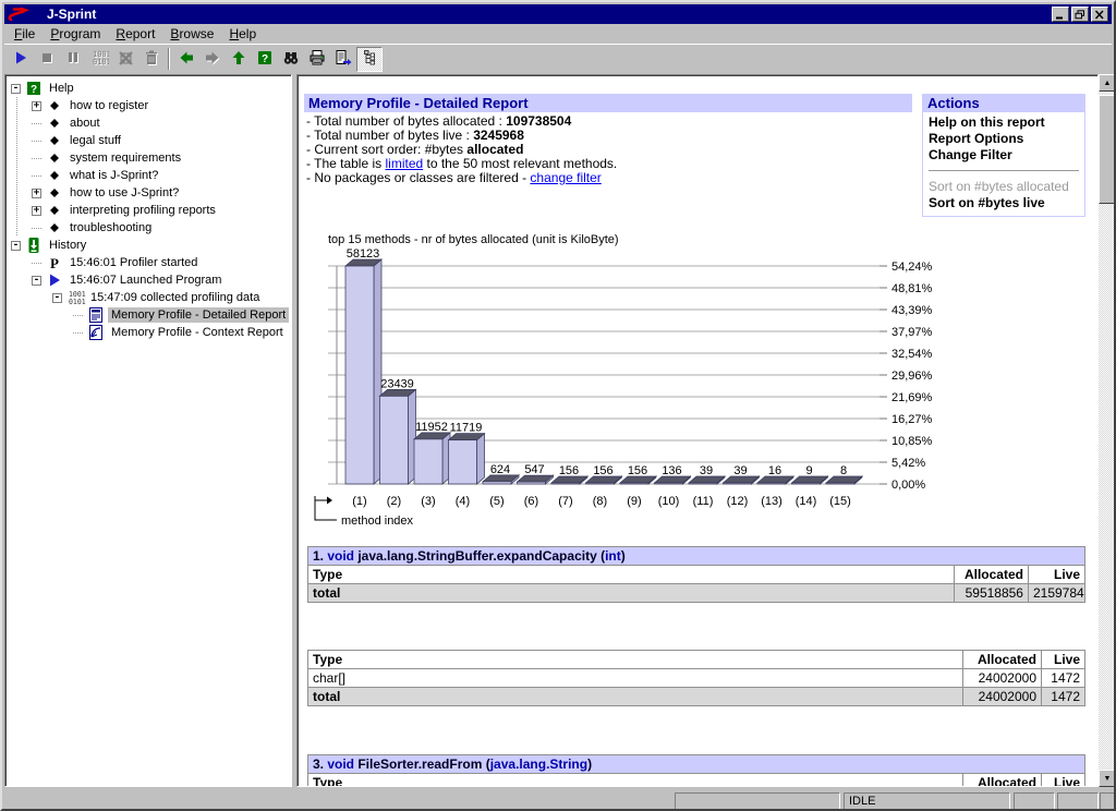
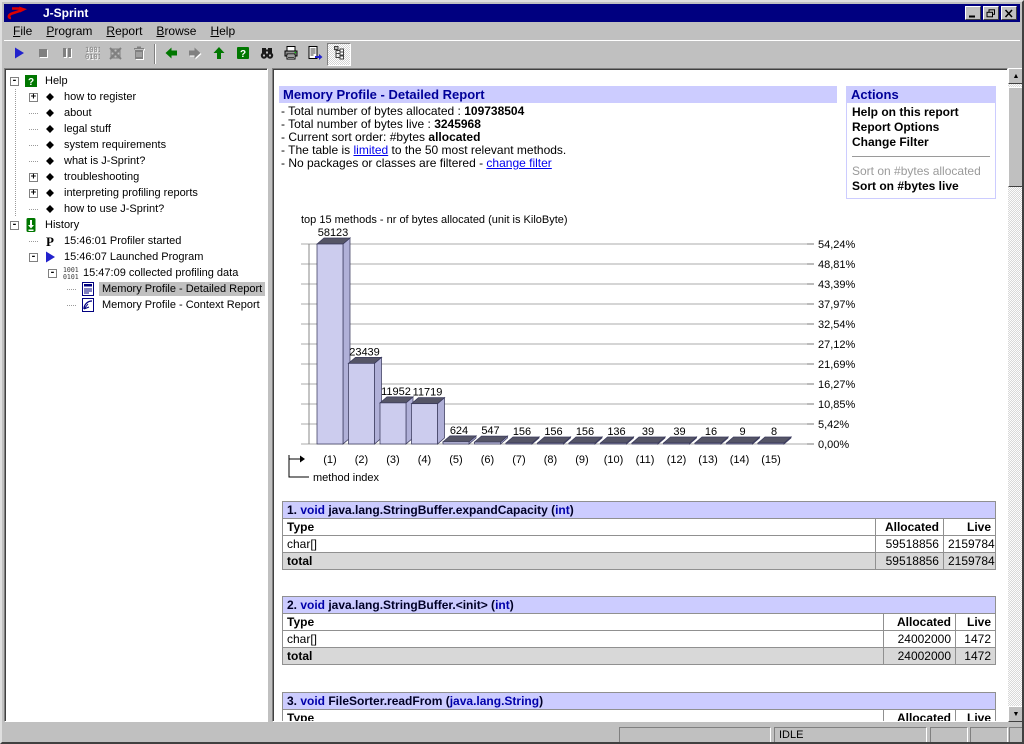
  J-Sprint
  File
  Program
  Report
  Browse
  Help
  100
  010
  1001
  0101
  ?
  -
  ?
  Help
  +
  how to register
  about
  legal stuff
  system requirements
  what is J-Sprint?
  +
- how to use J-Sprint?
+ troubleshooting
  +
  interpreting profiling reports
- troubleshooting
+ how to use J-Sprint?
  -
  History
  P
  15:46:01 Profiler started
  -
  15:46:07 Launched Program
  -
  1001
  0101
  15:47:09 collected profiling data
  Memory Profile - Detailed Report
  Memory Profile - Context Report
  Memory Profile - Detailed Report
  - Total number of bytes allocated : 109738504
  - Total number of bytes live : 3245968
  - Current sort order: #bytes allocated
  - The table is limited to the 50 most relevant methods.
  - No packages or classes are filtered - change filter
  Actions
  Help on this report
  Report Options
  Change Filter
  Sort on #bytes allocated
  Sort on #bytes live
  top 15 methods - nr of bytes allocated (unit is KiloByte)
  54,24%
  48,81%
  43,39%
  37,97%
  32,54%
- 29,96%
+ 27,12%
  21,69%
  16,27%
  10,85%
  5,42%
  0,00%
  58123
  (1)
  23439
  (2)
  11952
  (3)
  11719
  (4)
  624
  (5)
  547
  (6)
  156
  (7)
  156
  (8)
  156
  (9)
  136
  (10)
  39
  (11)
  39
  (12)
  16
  (13)
  9
  (14)
  8
  (15)
  method index
  1. void java.lang.StringBuffer.expandCapacity (int)
  Type	Allocated	Live
+ char[]	59518856	2159784
  total	59518856	2159784
+ 2. void java.lang.StringBuffer.<init> (int)
  Type	Allocated	Live
  char[]	24002000	1472
  total	24002000	1472
  3. void FileSorter.readFrom (java.lang.String)
  Type	Allocated	Live
  IDLE
